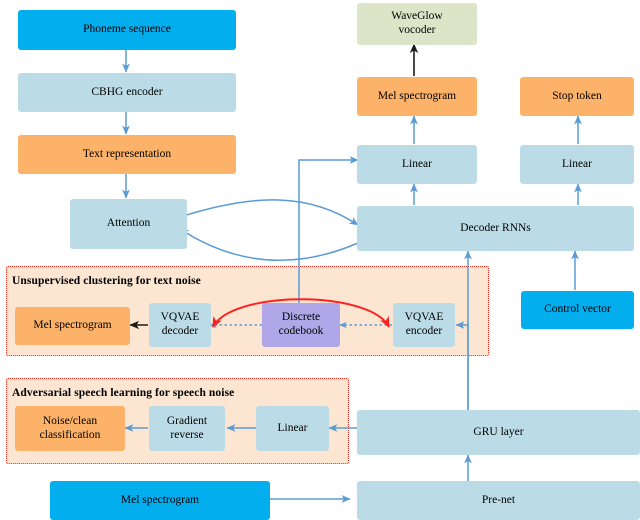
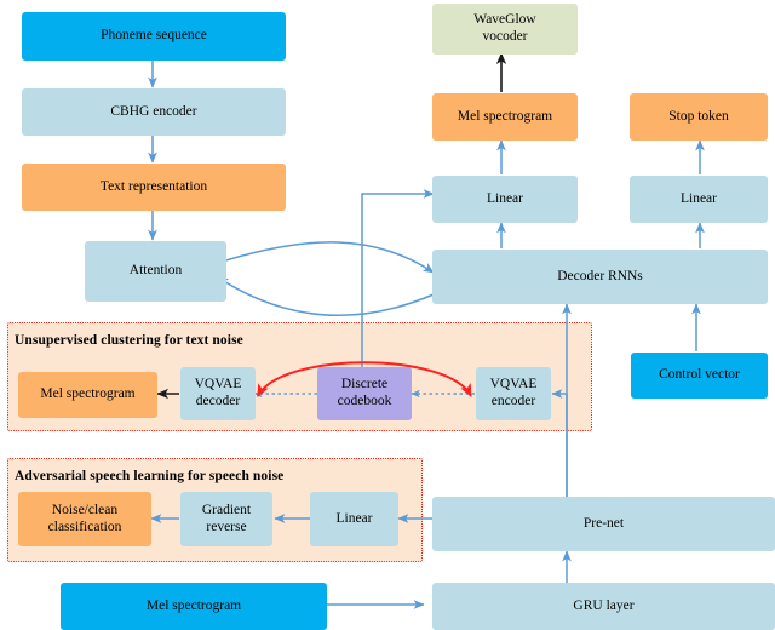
  Unsupervised clustering for text noise
  Adversarial speech learning for speech noise
  Phoneme sequence
  CBHG encoder
  Text representation
  Attention
  WaveGlow
  vocoder
  Mel spectrogram
  Stop token
  Linear
  Linear
  Decoder RNNs
  Mel spectrogram
  VQVAE
  decoder
  Discrete
  codebook
  VQVAE
  encoder
  Control vector
  Noise/clean
  classification
  Gradient
  reverse
  Linear
- GRU layer
+ Pre-net
  Mel spectrogram
- Pre-net
+ GRU layer
